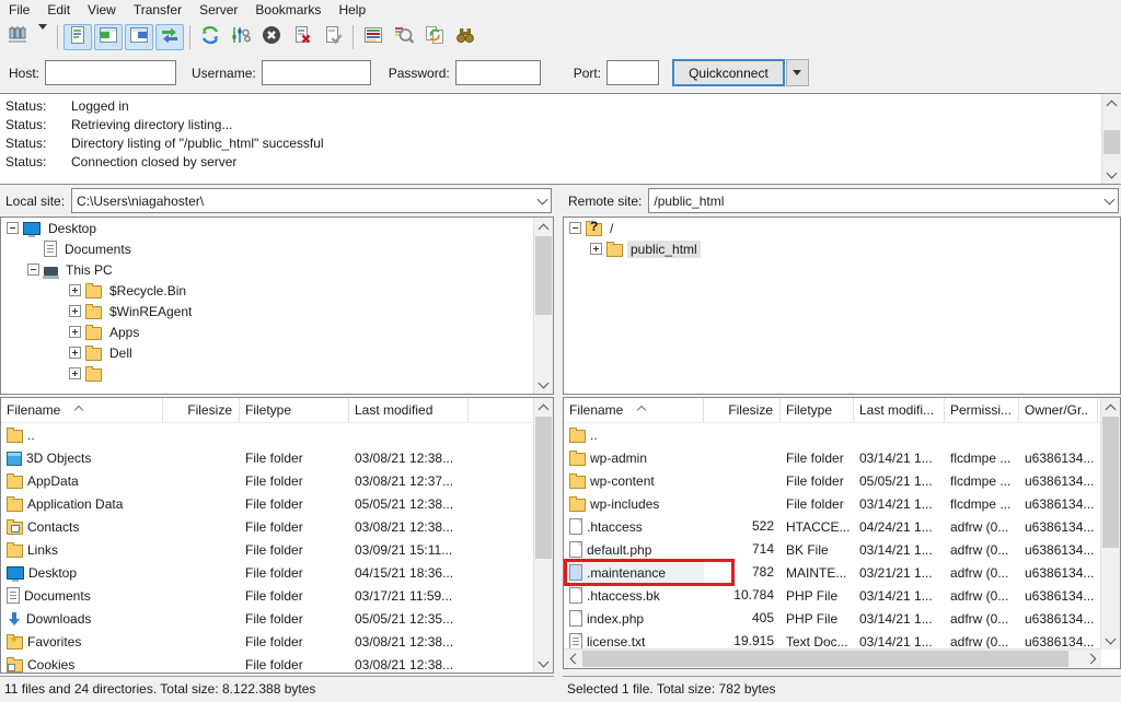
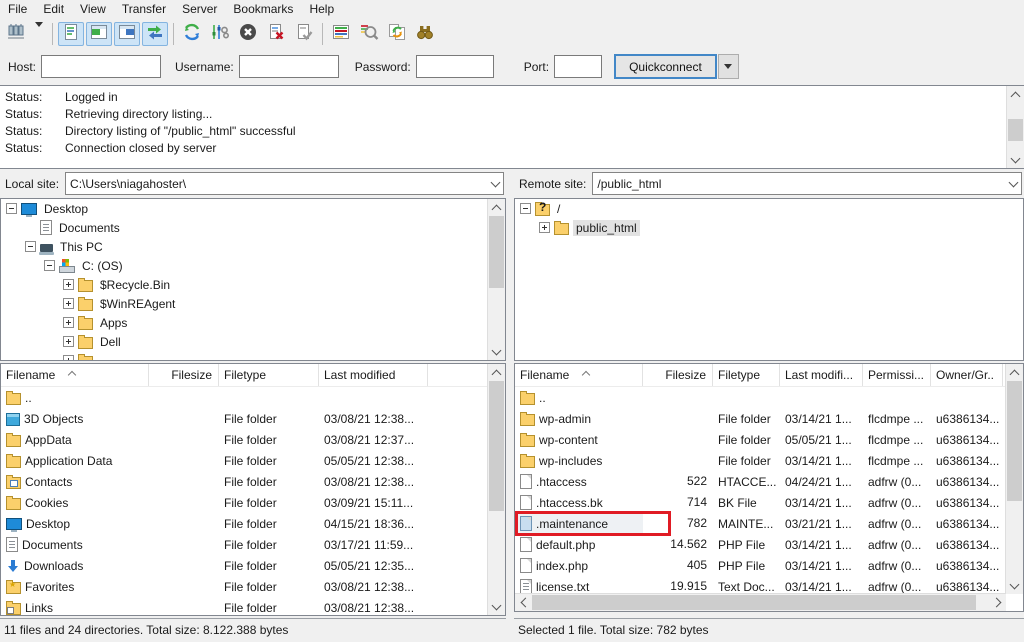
  File
  Edit
  View
  Transfer
  Server
  Bookmarks
  Help
  Host:
  Username:
  Password:
  Port:
  Quickconnect
  Status:
  Logged in
  Status:
  Retrieving directory listing...
  Status:
  Directory listing of "/public_html" successful
  Status:
  Connection closed by server
  Local site:
  C:\Users\niagahoster\
  Desktop
  Documents
  This PC
+ C: (OS)
  $Recycle.Bin
  $WinREAgent
  Apps
  Dell
  Filename
  Filesize
  Filetype
  Last modified
  ..
  3D Objects
  File folder
  03/08/21 12:38...
  AppData
  File folder
  03/08/21 12:37...
  Application Data
  File folder
  05/05/21 12:38...
  Contacts
  File folder
  03/08/21 12:38...
- Links
+ Cookies
  File folder
  03/09/21 15:11...
  Desktop
  File folder
  04/15/21 18:36...
  Documents
  File folder
  03/17/21 11:59...
  Downloads
  File folder
  05/05/21 12:35...
  Favorites
  File folder
  03/08/21 12:38...
- Cookies
+ Links
  File folder
  03/08/21 12:38...
  11 files and 24 directories. Total size: 8.122.388 bytes
  Remote site:
  /public_html
  /
  public_html
  Filename
  Filesize
  Filetype
  Last modifi...
  Permissi...
  Owner/Gr..
  ..
  wp-admin
  File folder
  03/14/21 1...
  flcdmpe ...
  u6386134...
  wp-content
  File folder
  05/05/21 1...
  flcdmpe ...
  u6386134...
  wp-includes
  File folder
  03/14/21 1...
  flcdmpe ...
  u6386134...
  .htaccess
  522
  HTACCE...
  04/24/21 1...
  adfrw (0...
  u6386134...
- default.php
+ .htaccess.bk
  714
  BK File
  03/14/21 1...
  adfrw (0...
  u6386134...
  .maintenance
  782
  MAINTE...
  03/21/21 1...
  adfrw (0...
  u6386134...
- .htaccess.bk
+ default.php
- 10.784
+ 14.562
  PHP File
  03/14/21 1...
  adfrw (0...
  u6386134...
  index.php
  405
  PHP File
  03/14/21 1...
  adfrw (0...
  u6386134...
  license.txt
  19.915
  Text Doc...
  03/14/21 1...
  adfrw (0...
  u6386134...
  Selected 1 file. Total size: 782 bytes
